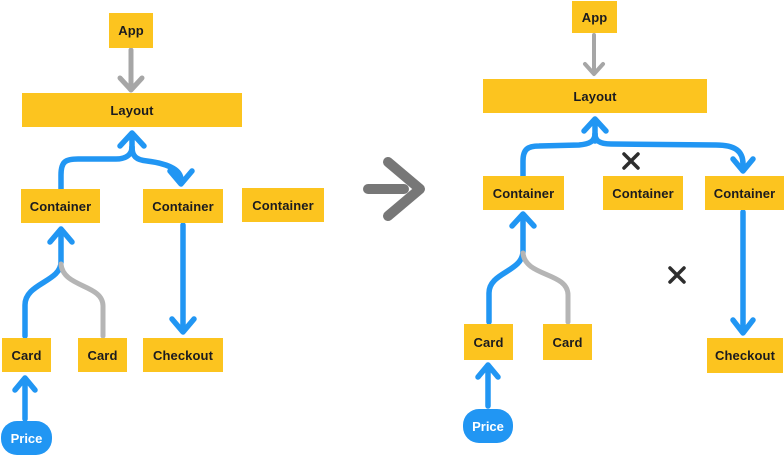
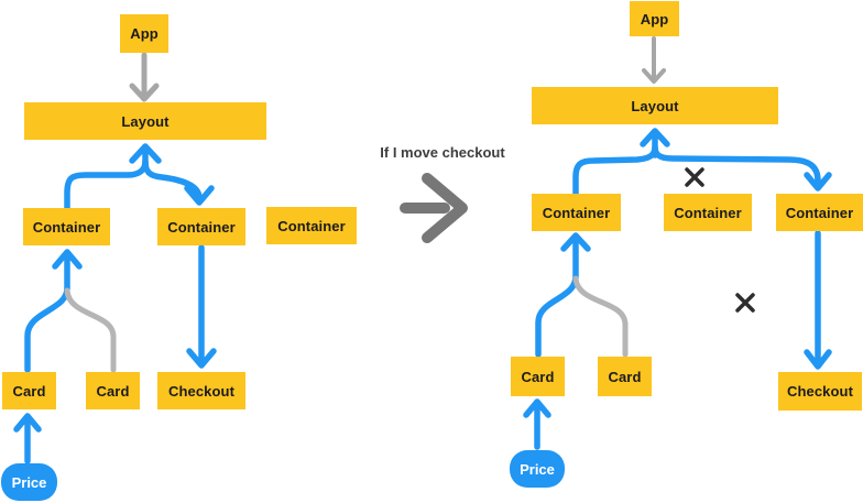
  App
  Layout
  Container
  Container
  Container
  Card
  Card
  Checkout
  Price
+ If I move checkout
  App
  Layout
  Container
  Container
  Container
  Card
  Card
  Checkout
  Price
